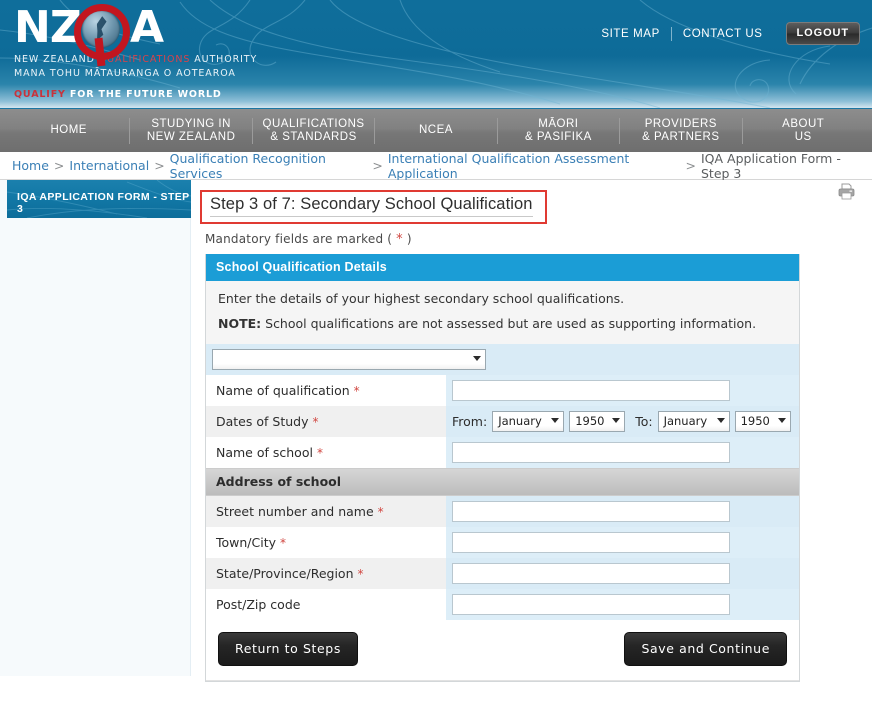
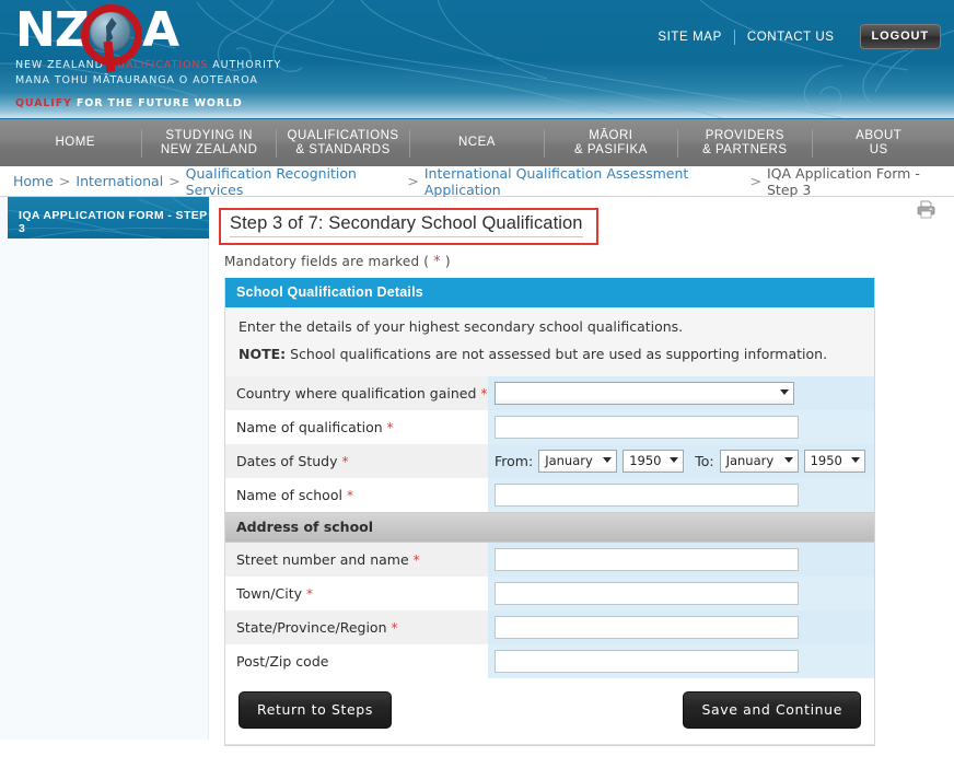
  NZ
  A
  NEW ZEALAND UALIFICATIONS AUTHORITY
  MANA TOHU MĀTAURANGA O AOTEAROA
  QUALIFY FOR THE FUTURE WORLD
  SITE MAP
  CONTACT US
  LOGOUT
  HOME
  STUDYING IN
  NEW ZEALAND
  QUALIFICATIONS
  & STANDARDS
  NCEA
  MĀORI
  & PASIFIKA
  PROVIDERS
  & PARTNERS
  ABOUT
  US
  Home
  >
  International
  >
  Qualification Recognition Services
  >
  International Qualification Assessment Application
  >
  IQA Application Form - Step 3
  IQA APPLICATION FORM - STEP 3
  Step 3 of 7: Secondary School Qualification
  Mandatory fields are marked ( * )
  School Qualification Details
  Enter the details of your highest secondary school qualifications.
  NOTE: School qualifications are not assessed but are used as supporting information.
+ Country where qualification gained *
  Name of qualification *
  Dates of Study *
  From:
  January
  1950
  To:
  January
  1950
  Name of school *
  Address of school
  Street number and name *
  Town/City *
  State/Province/Region *
  Post/Zip code
  Return to Steps
  Save and Continue
